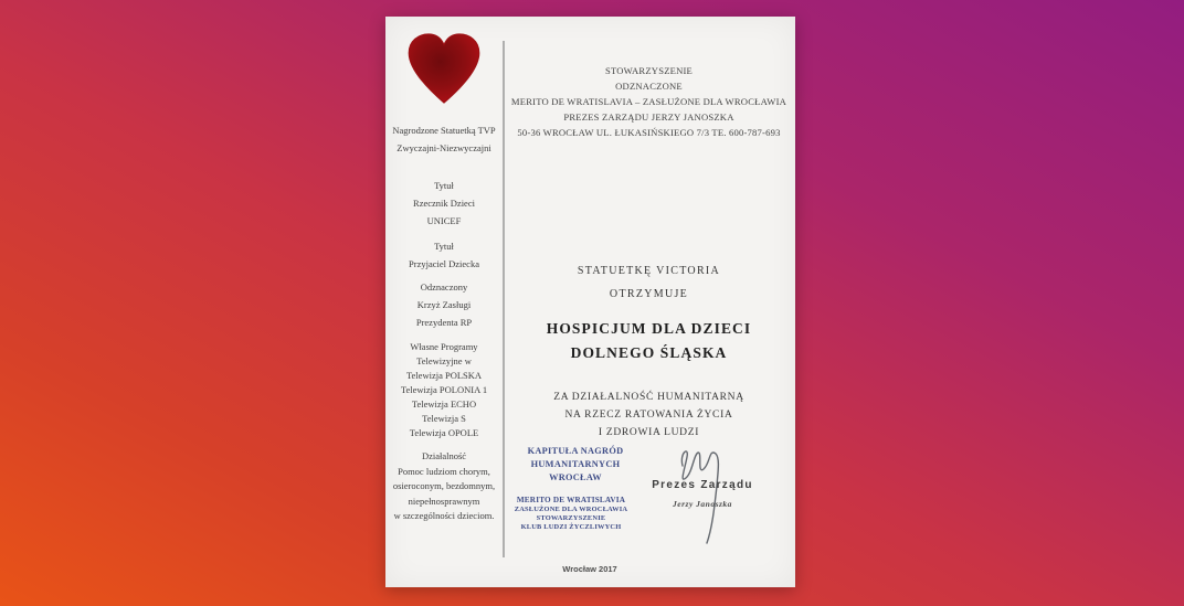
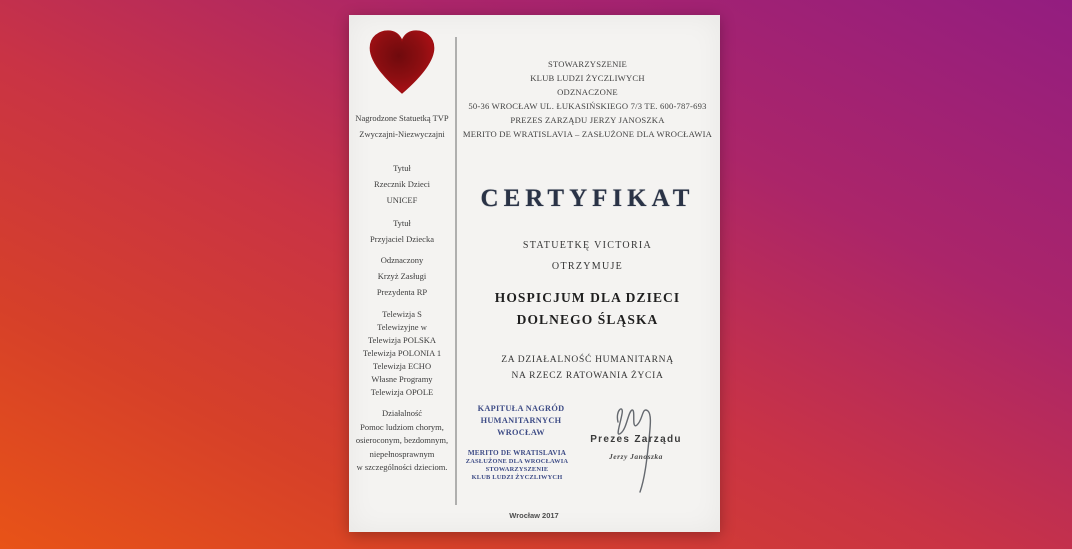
  Nagrodzone Statuetką TVP
  Zwyczajni-Niezwyczajni
  Tytuł
  Rzecznik Dzieci
  UNICEF
  Tytuł
  Przyjaciel Dziecka
  Odznaczony
  Krzyż Zasługi
  Prezydenta RP
- Własne Programy
+ Telewizja S
  Telewizyjne w
  Telewizja POLSKA
  Telewizja POLONIA 1
  Telewizja ECHO
- Telewizja S
+ Własne Programy
  Telewizja OPOLE
  Działalność
  Pomoc ludziom chorym,
  osieroconym, bezdomnym,
  niepełnosprawnym
  w szczególności dzieciom.
  STOWARZYSZENIE
+ KLUB LUDZI ŻYCZLIWYCH
  ODZNACZONE
- MERITO DE WRATISLAVIA – ZASŁUŻONE DLA WROCŁAWIA
+ 50-36 WROCŁAW UL. ŁUKASIŃSKIEGO 7/3 TE. 600-787-693
  PREZES ZARZĄDU JERZY JANOSZKA
- 50-36 WROCŁAW UL. ŁUKASIŃSKIEGO 7/3 TE. 600-787-693
+ MERITO DE WRATISLAVIA – ZASŁUŻONE DLA WROCŁAWIA
+ CERTYFIKAT
  STATUETKĘ VICTORIA
  OTRZYMUJE
  HOSPICJUM DLA DZIECI
  DOLNEGO ŚLĄSKA
  ZA DZIAŁALNOŚĆ HUMANITARNĄ
  NA RZECZ RATOWANIA ŻYCIA
- I ZDROWIA LUDZI
  KAPITUŁA NAGRÓD
  HUMANITARNYCH
  WROCŁAW
  MERITO DE WRATISLAVIA
  Prezes Zarządu
  Jerzy Janoszka
  Wrocław 2017
